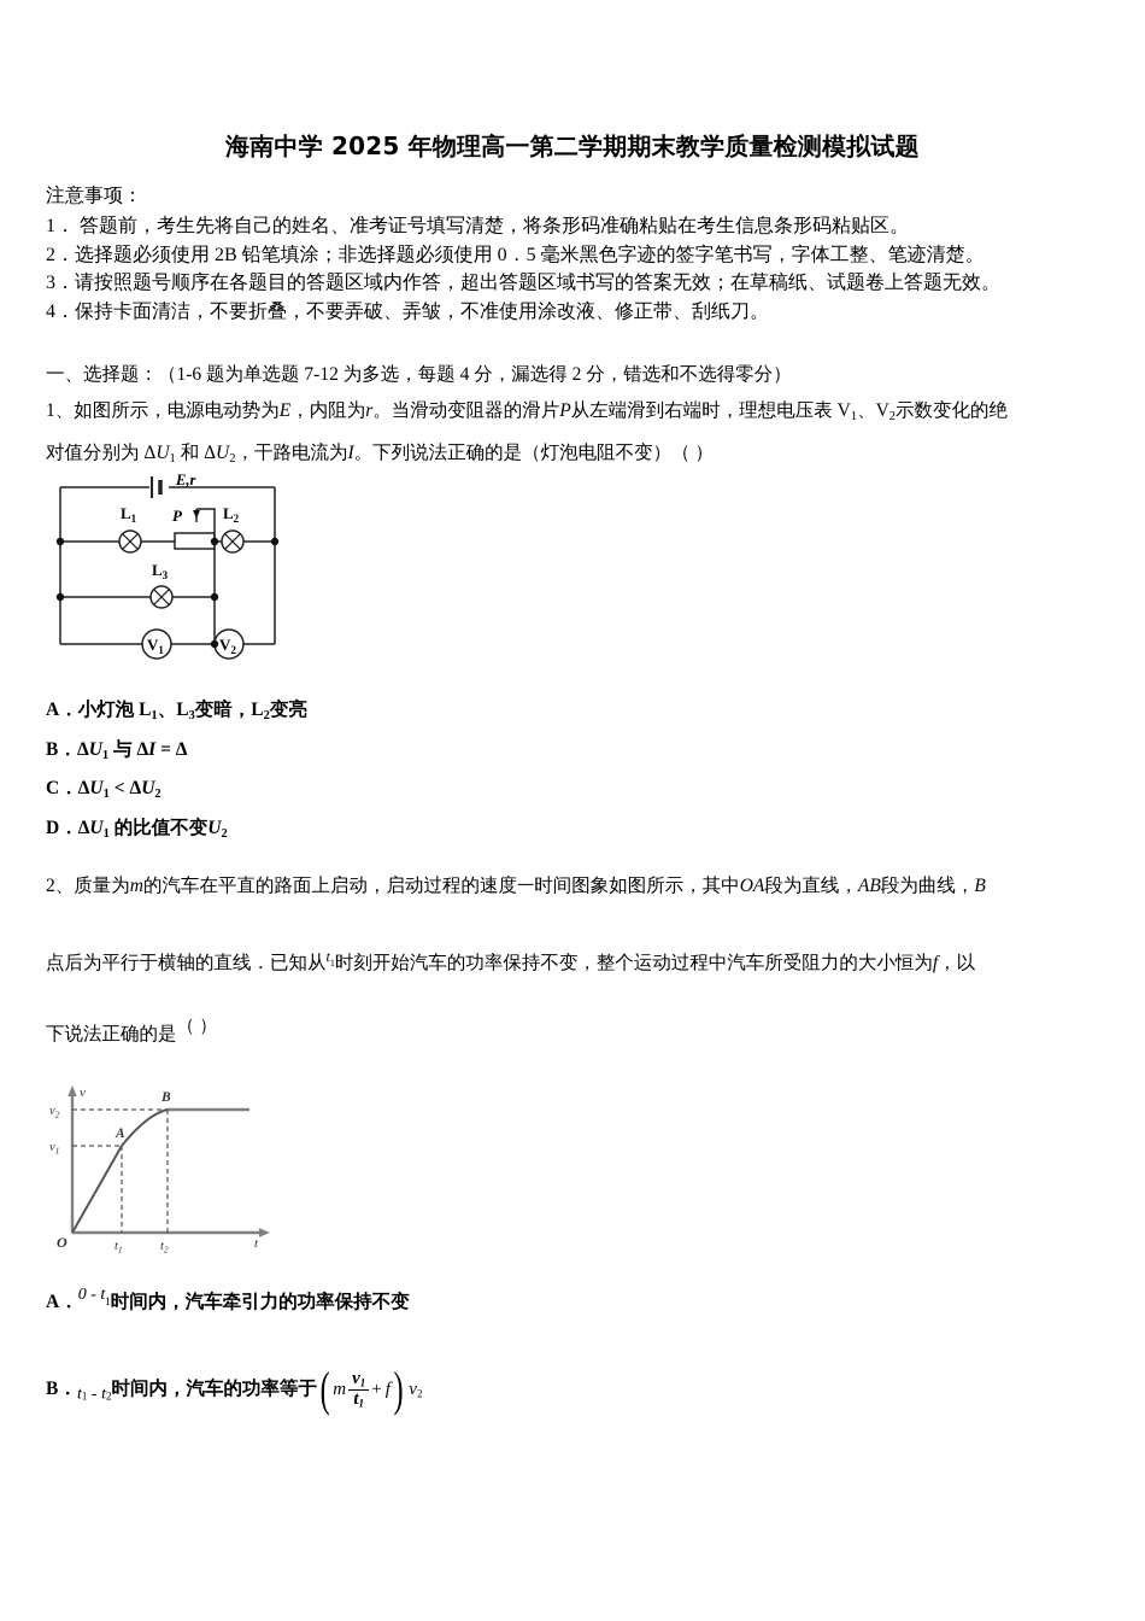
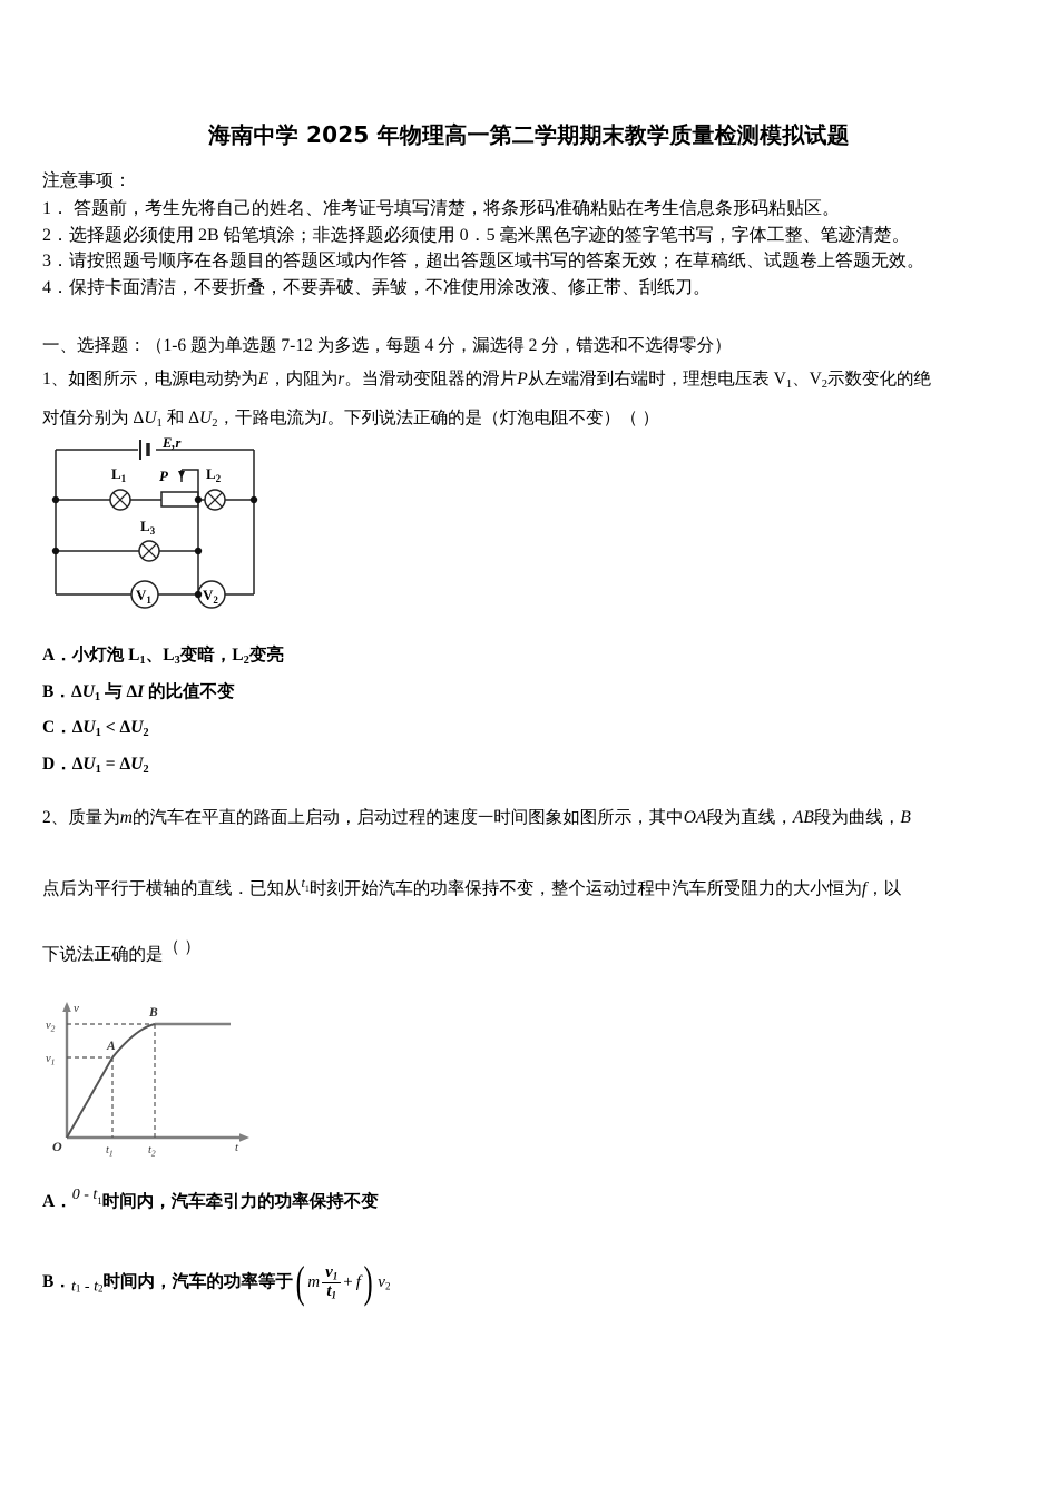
  海南中学 2025 年物理高一第二学期期末教学质量检测模拟试题
  注意事项：
  1． 答题前，考生先将自己的姓名、准考证号填写清楚，将条形码准确粘贴在考生信息条形码粘贴区。
  2．选择题必须使用 2B 铅笔填涂；非选择题必须使用 0．5 毫米黑色字迹的签字笔书写，字体工整、笔迹清楚。
  3．请按照题号顺序在各题目的答题区域内作答，超出答题区域书写的答案无效；在草稿纸、试题卷上答题无效。
  4．保持卡面清洁，不要折叠，不要弄破、弄皱，不准使用涂改液、修正带、刮纸刀。
  一、选择题：（1-6 题为单选题 7-12 为多选，每题 4 分，漏选得 2 分，错选和不选得零分）
  1、如图所示，电源电动势为E，内阻为r。当滑动变阻器的滑片P从左端滑到右端时，理想电压表 V1、V2示数变化的绝
  对值分别为 ΔU1 和 ΔU2，干路电流为I。下列说法正确的是（灯泡电阻不变）（ ）
  E,r
  L1
  L2
  L3
  P
  V1
  V2
  A．小灯泡 L1、L3变暗，L2变亮
- B．ΔU1 与 ΔI = Δ
+ B．ΔU1 与 ΔI 的比值不变
  C．ΔU1 < ΔU2
- D．ΔU1 的比值不变U2
+ D．ΔU1 = ΔU2
  2、质量为m的汽车在平直的路面上启动，启动过程的速度ᅳ时间图象如图所示，其中OA段为直线，AB段为曲线，B
  点后为平行于横轴的直线．已知从t1时刻开始汽车的功率保持不变，整个运动过程中汽车所受阻力的大小恒为f，以
  下说法正确的是（ ）
  v
  t
  O
  v1
  v2
  t1
  t2
  A
  B
  A．0 - t1时间内，汽车牵引力的功率保持不变
  B．t1 - t2时间内，汽车的功率等于 ( m
  v1
  t1
  + f ) v2
